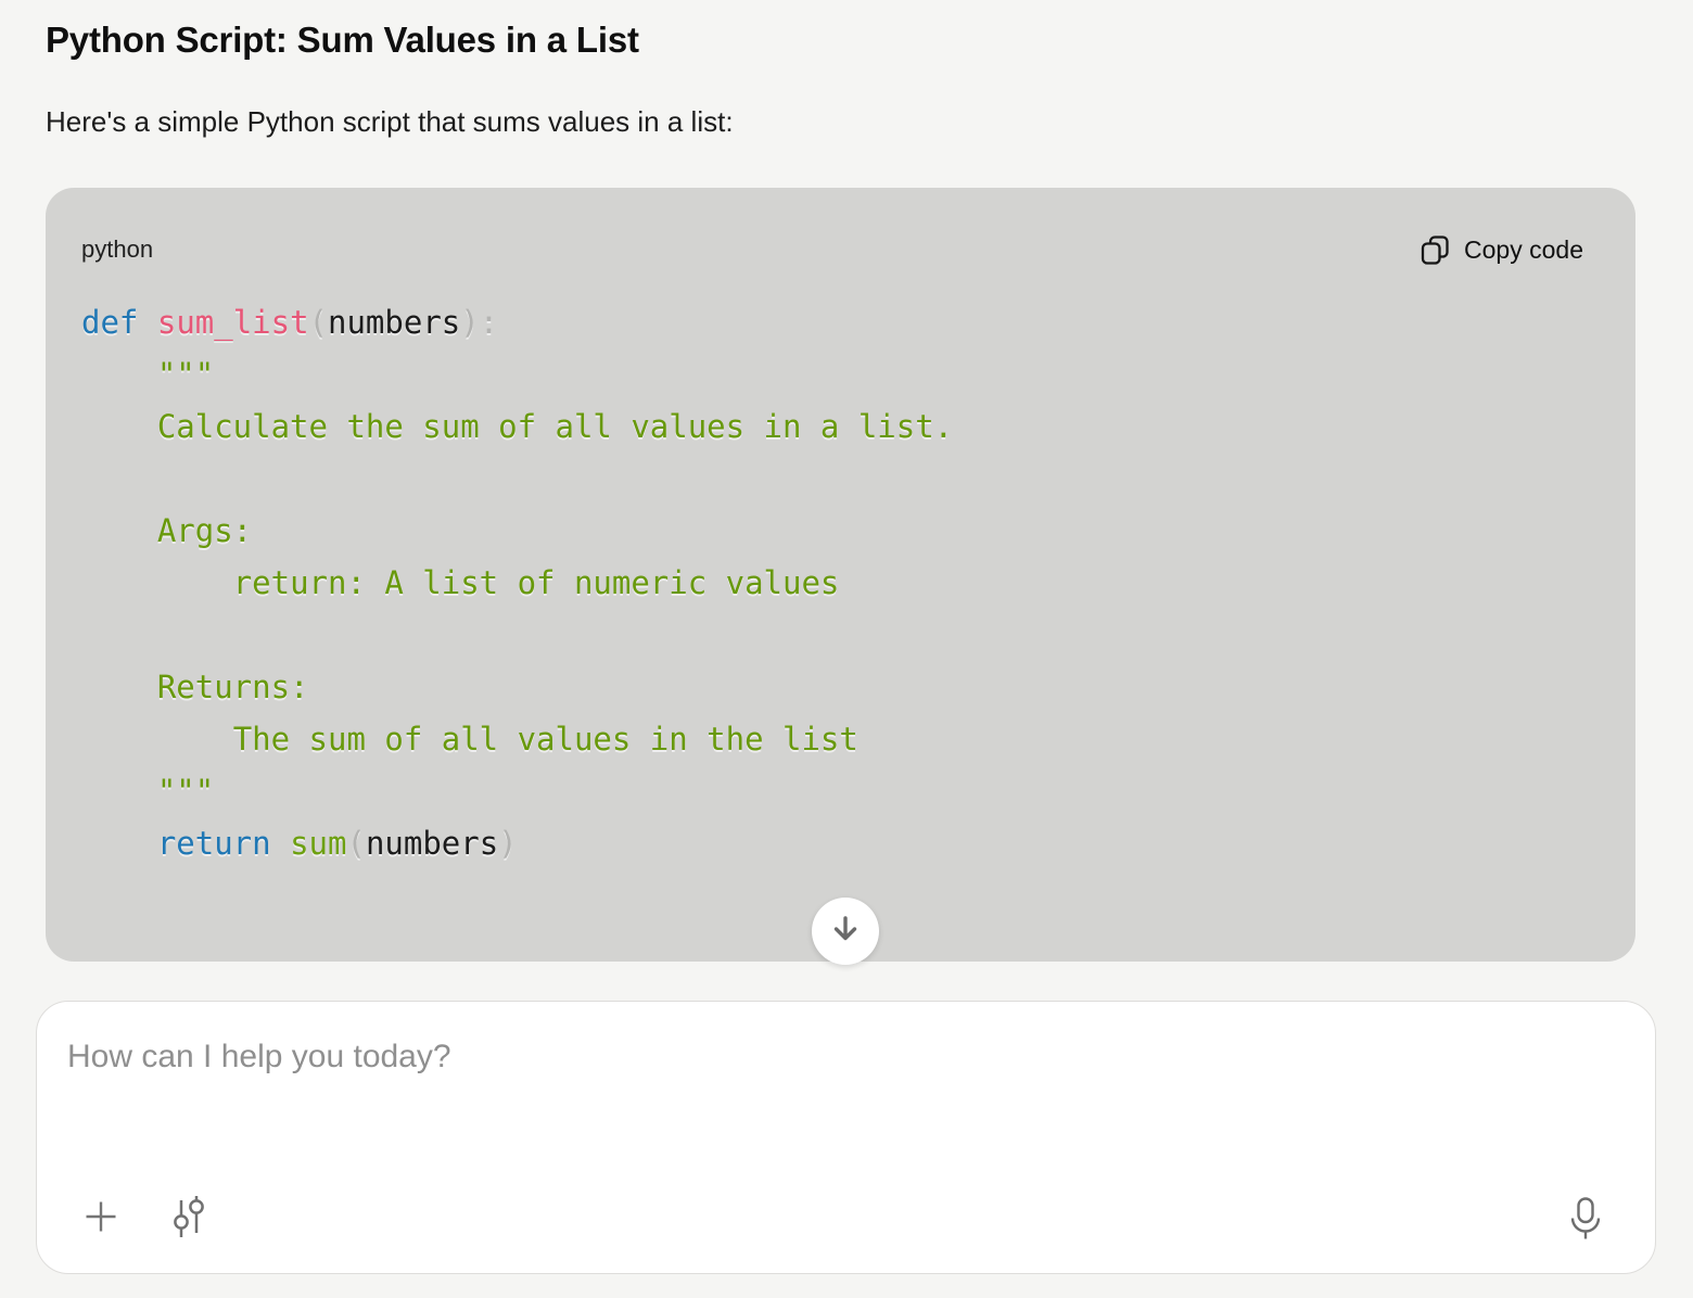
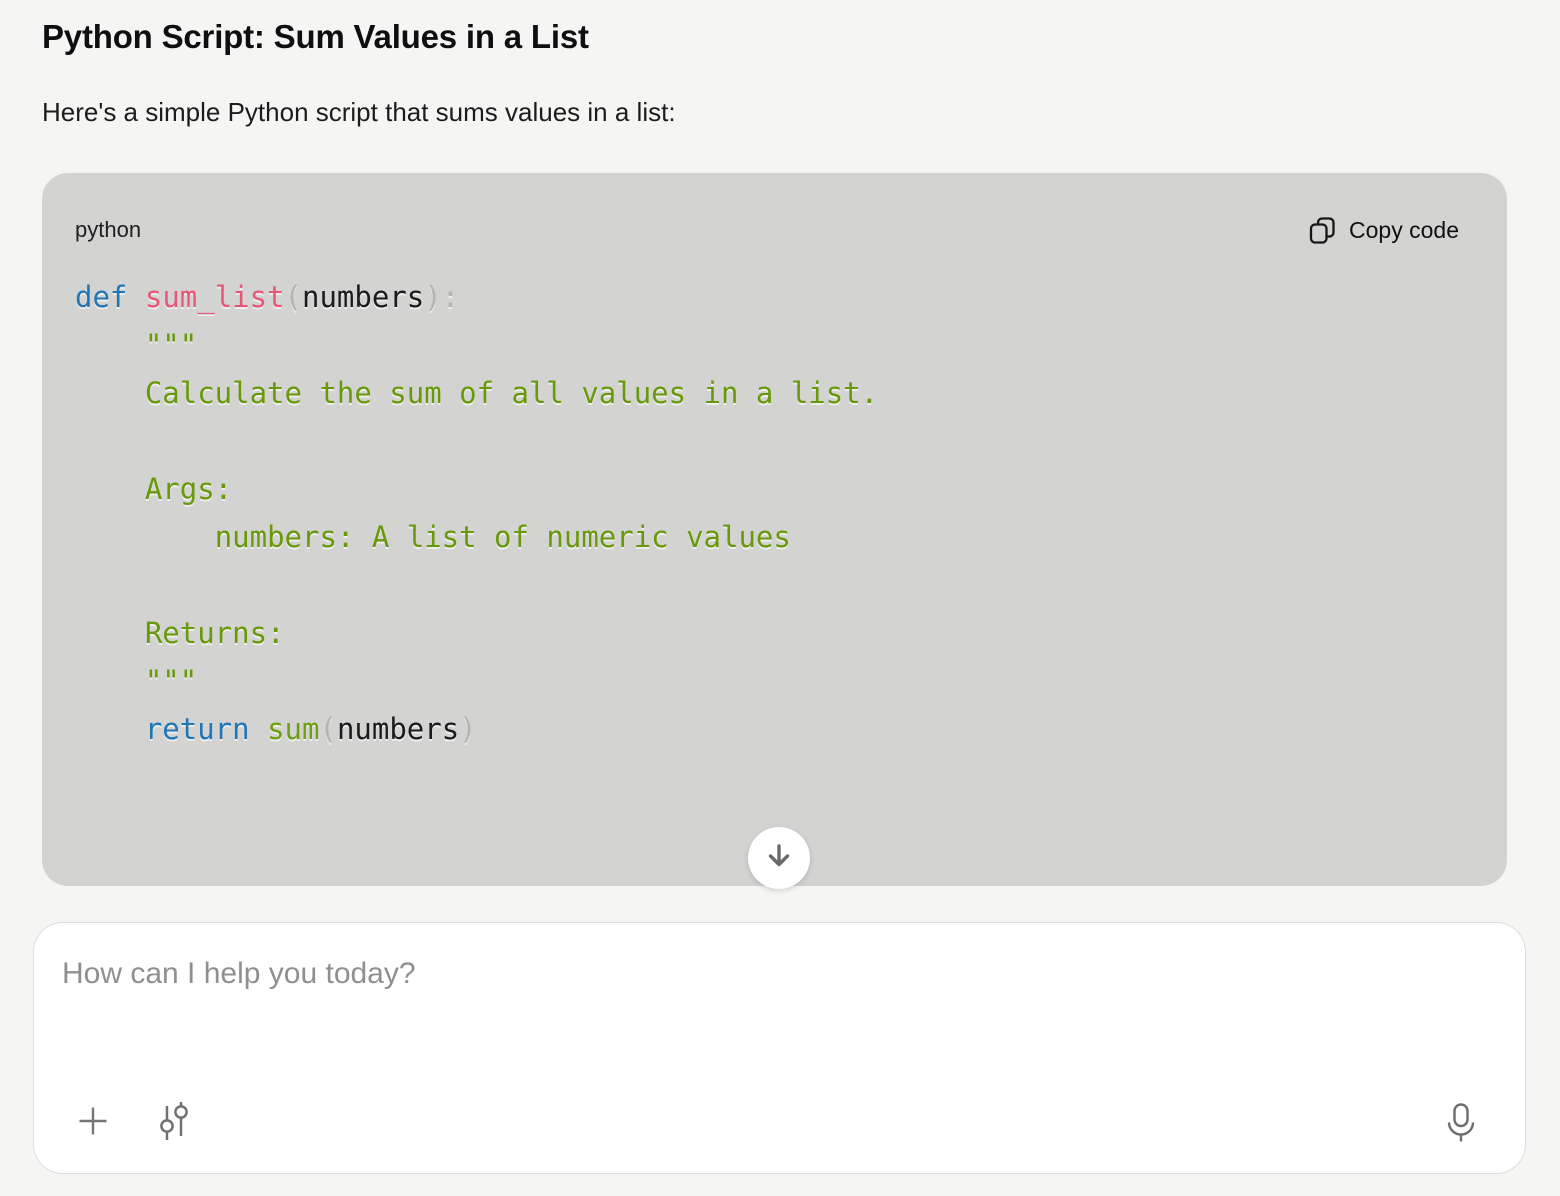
  Python Script: Sum Values in a List
  Here's a simple Python script that sums values in a list:
  python
  Copy code
  def sum_list(numbers):
  """
  Calculate the sum of all values in a list.
  Args:
- return: A list of numeric values
+ numbers: A list of numeric values
  Returns:
- The sum of all values in the list
  """
  return sum(numbers)
  How can I help you today?
